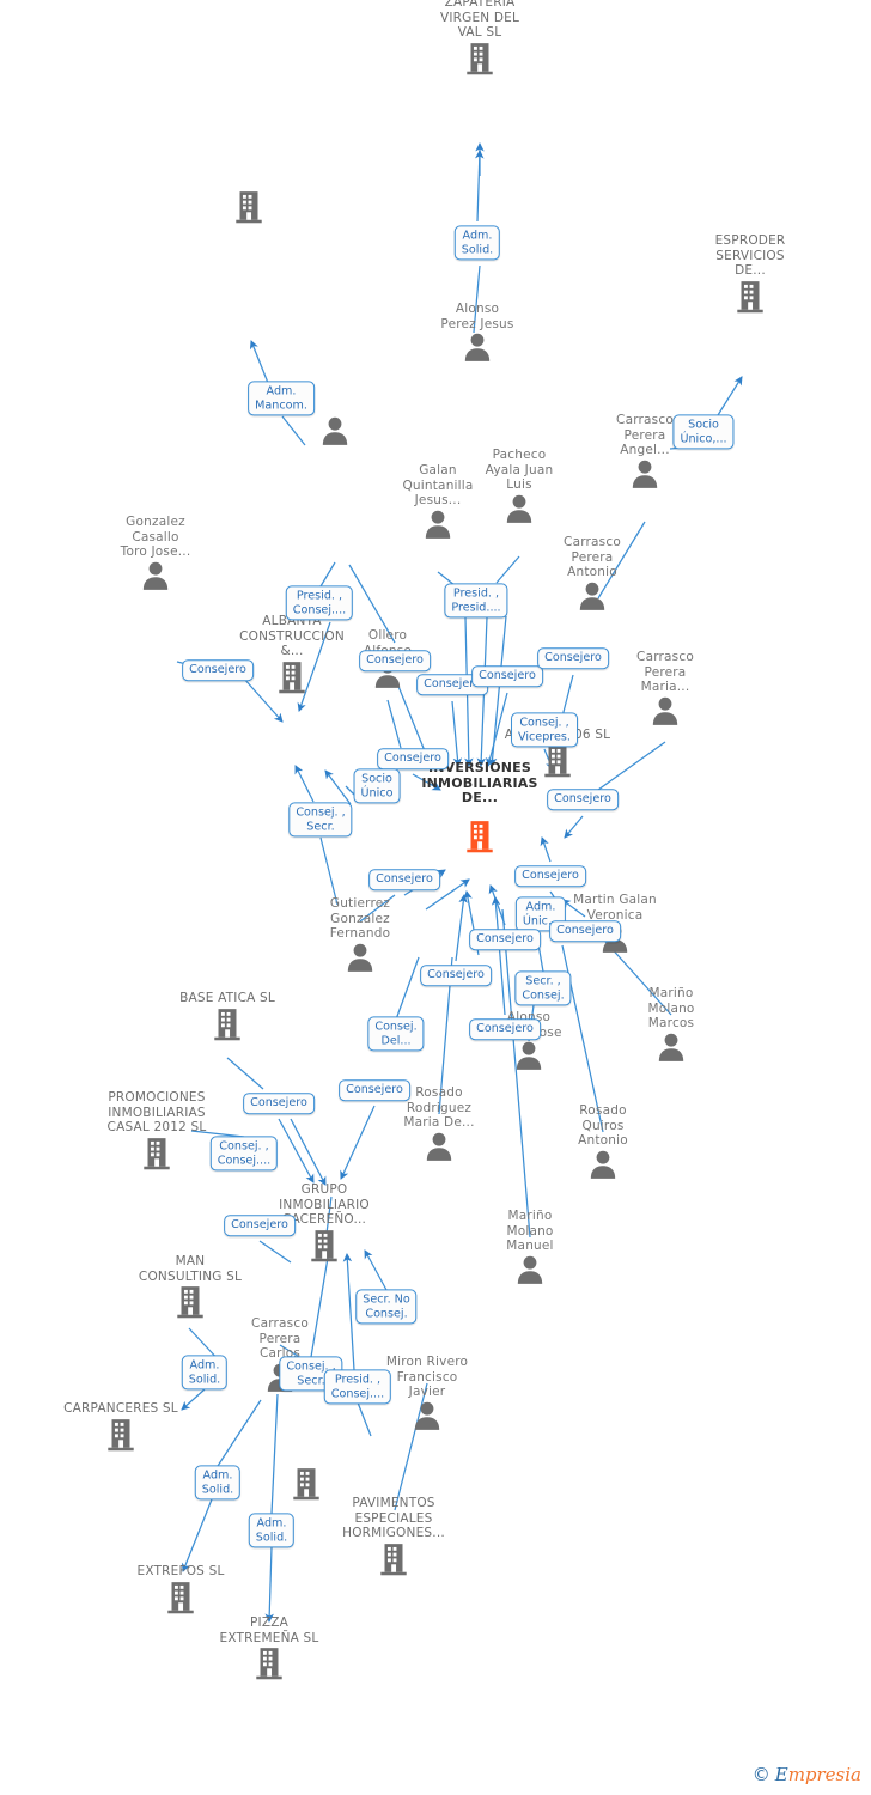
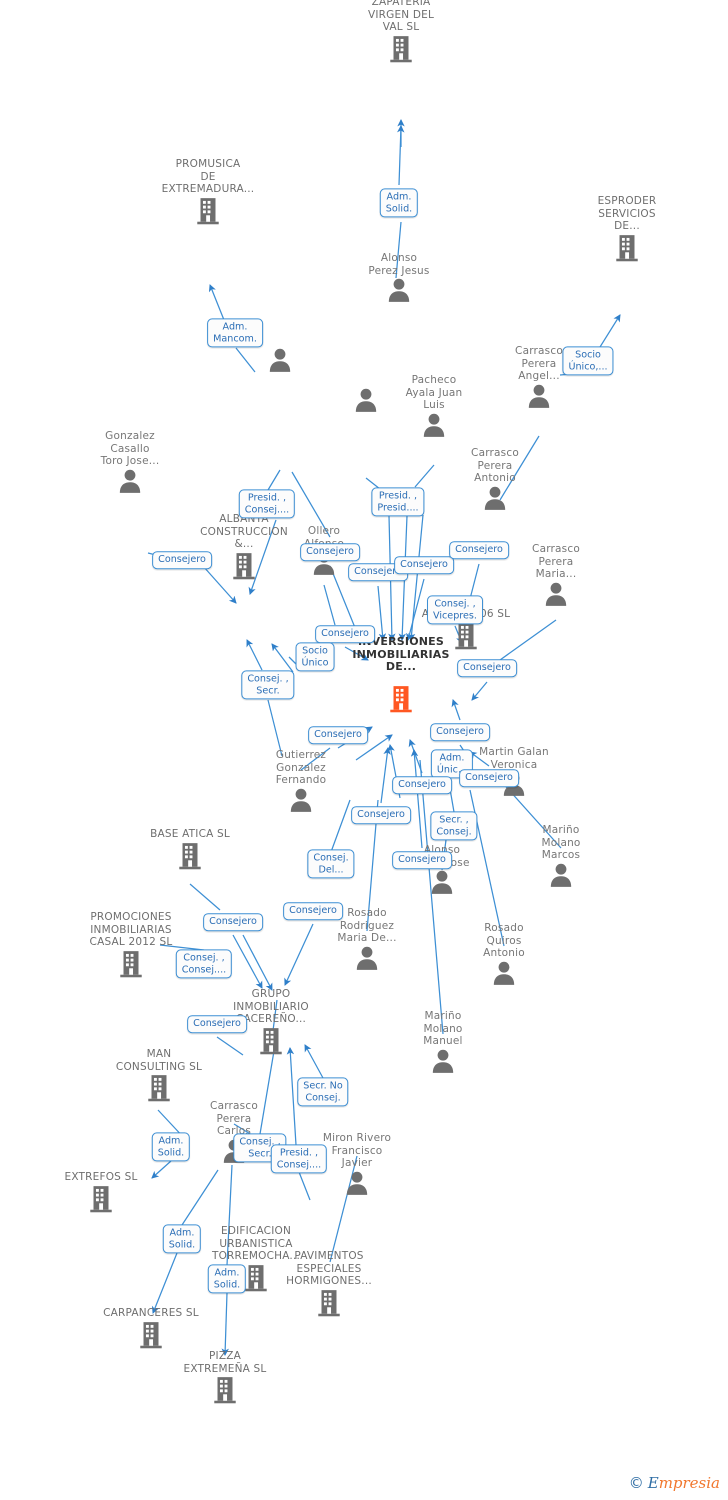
  ZAPATERIA
  VIRGEN DEL
  VAL SL
+ PROMUSICA
+ DE
+ EXTREMADURA...
  ESPRODER
  SERVICIOS
  DE...
  ALBANTA
  CONSTRUCCION
  &...
  VERSIONES
  INMOBILIARIAS
  DE...
  BASE ATICA SL
  PROMOCIONES
  INMOBILIARIAS
  CASAL 2012 SL
  GRUPO
  INMOBILIARIO
  ACEREÑO...
  MAN
  CONSULTING SL
- CARPANCERES SL
+ EXTREFOS SL
+ EDIFICACION
+ URBANISTICA
+ TORREMOCHA...
  PAVIMENTOS
  ESPECIALES
  HORMIGONES...
- EXTREFOS SL
+ CARPANCERES SL
  PIZZA
  EXTREMEÑA SL
  Alonso
  Perez Jesus
- Galan
- Quintanilla
- Jesus...
  Pacheco
  Ayala Juan
  Luis
  Carrasco
  Perera
  Angel...
  Gonzalez
  Casallo
  Toro Jose...
  Ollero
  Carrasco
  Perera
  Antonio
  Carrasco
  Perera
  Maria...
  Gutierrez
  Gonzalez
  Fernando
  Martin Galan
  Veronica
  Mariño
  Molano
  Marcos
  Alonso
  Rosado
  Rodriguez
  Maria De...
  Rosado
  Quiros
  Antonio
  Mariño
  Molano
  Manuel
  Carrasco
  Perera
  Carlos
  Miron Rivero
  Francisco
  Javier
  Adm.
  Solid.
  Adm.
  Mancom.
  Socio
  Único,...
  Presid. ,
  Consej....
  Presid. ,
  Presid....
  Consejero
  Consejero
  Conseje
  Consejero
  Consejero
  Consej. ,
  Vicepres.
  Consejero
  Socio
  Único
  Consej. ,
  Secr.
  Consejero
  Consejero
  Consejero
  Adm.
  Únic.
  Consejero
  Consejero
  Consejero
  Secr. ,
  Consej.
  Consej.
  Del...
  Consejero
  Consejero
  Consejero
  Consej. ,
  Consej....
  Consejero
  Secr. No
  Consej.
  Adm.
  Solid.
  Consej. ,
  Secr
  Presid. ,
  Consej....
  Adm.
  Solid.
  Adm.
  Solid.
  ©
  Empresia
